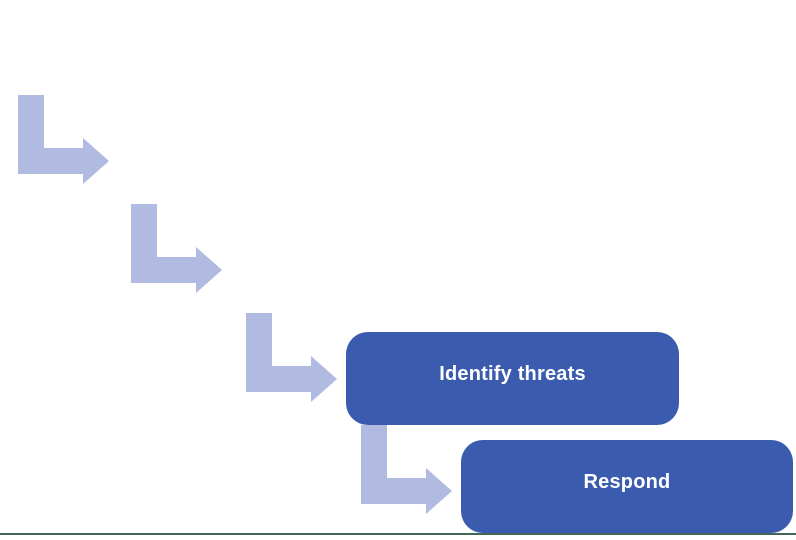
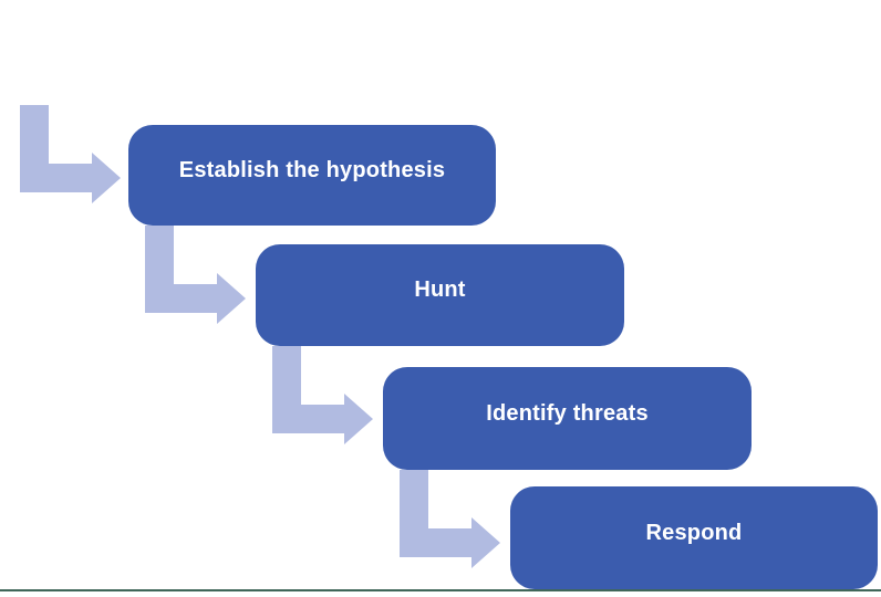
+ Establish the hypothesis
+ Hunt
  Identify threats
  Respond
